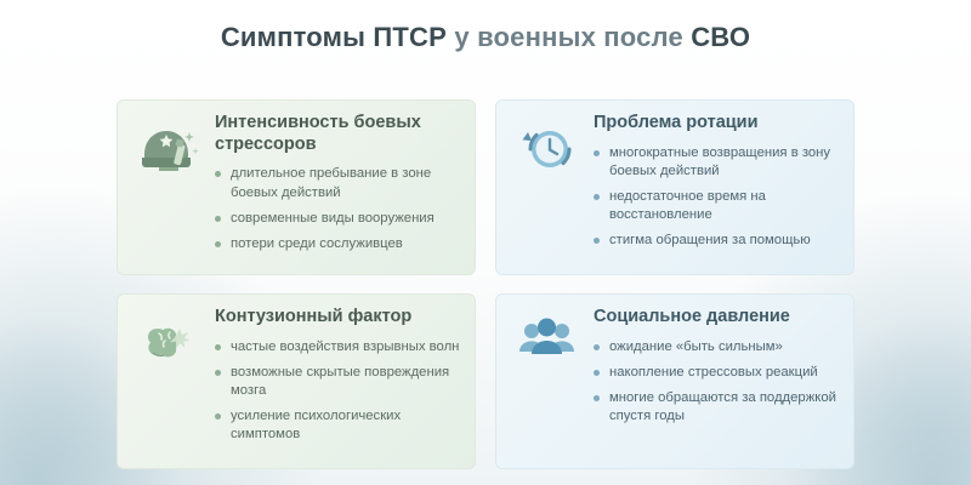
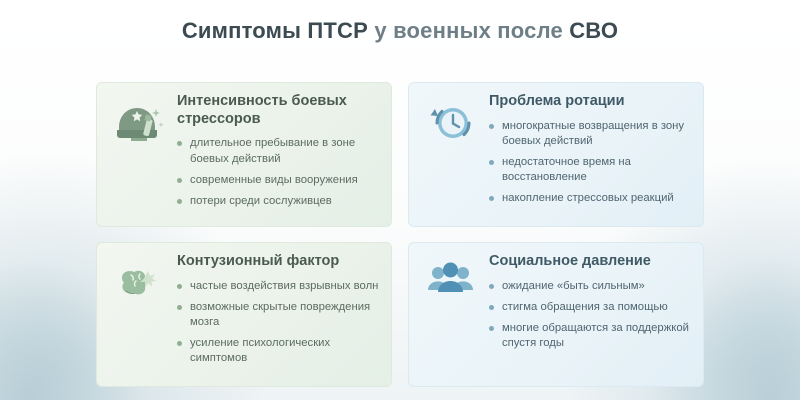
  Симптомы ПТСР у военных после СВО
  Интенсивность боевых стрессоров
  длительное пребывание в зоне боевых действий
  современные виды вооружения
  потери среди сослуживцев
  Проблема ротации
  многократные возвращения в зону боевых действий
  недостаточное время на восстановление
- стигма обращения за помощью
+ накопление стрессовых реакций
  Контузионный фактор
  частые воздействия взрывных волн
  возможные скрытые повреждения мозга
  усиление психологических симптомов
  Социальное давление
  ожидание «быть сильным»
- накопление стрессовых реакций
+ стигма обращения за помощью
  многие обращаются за поддержкой спустя годы
